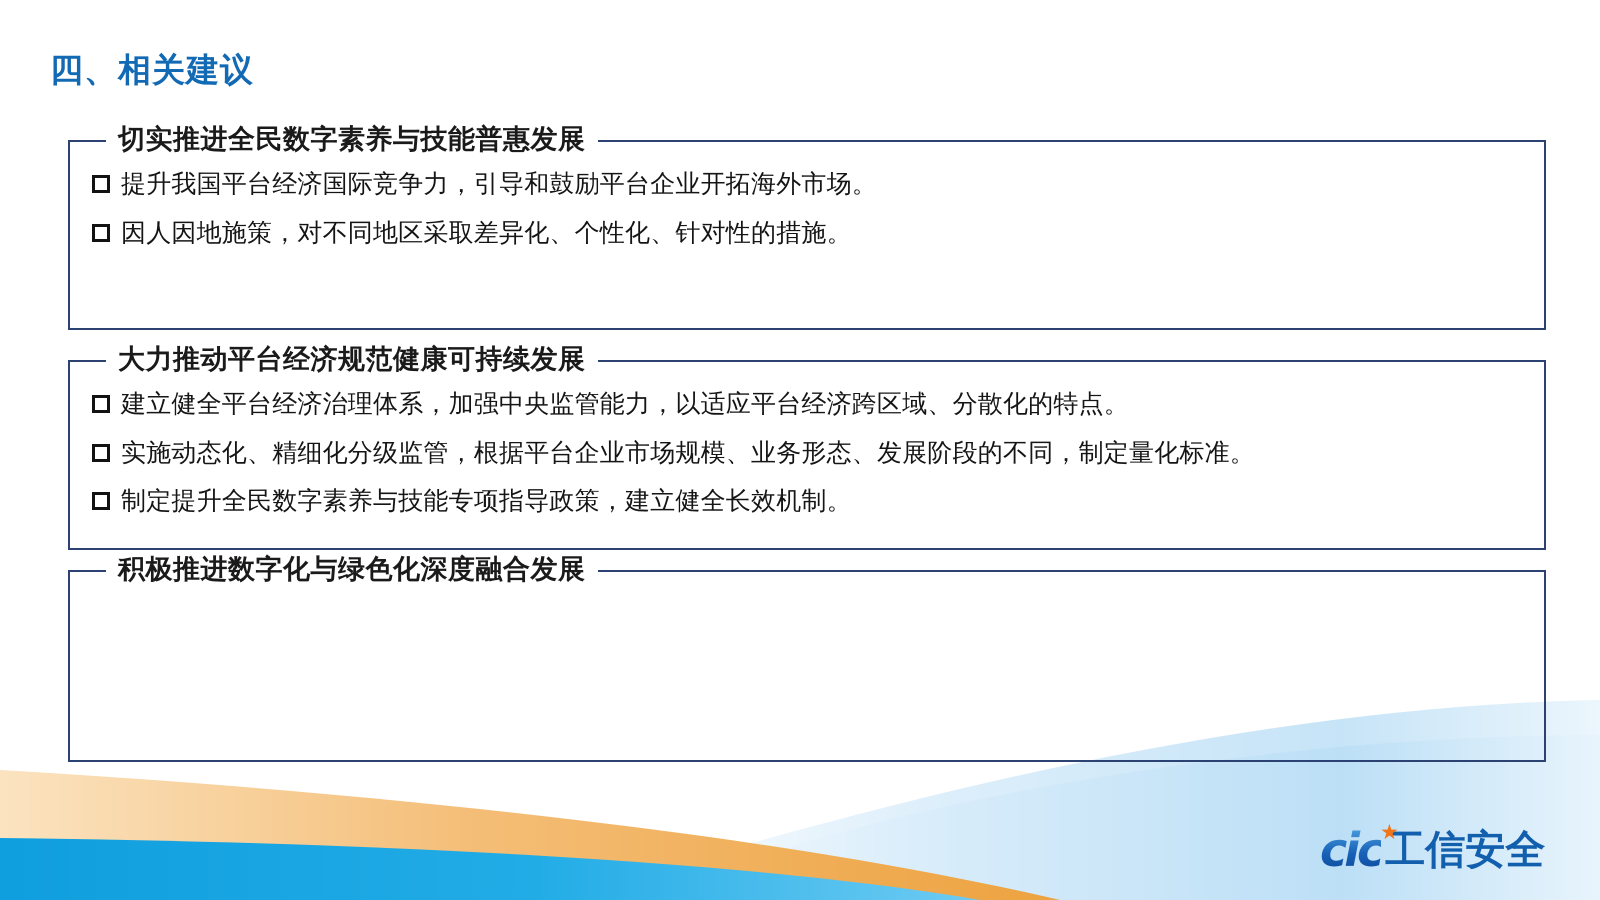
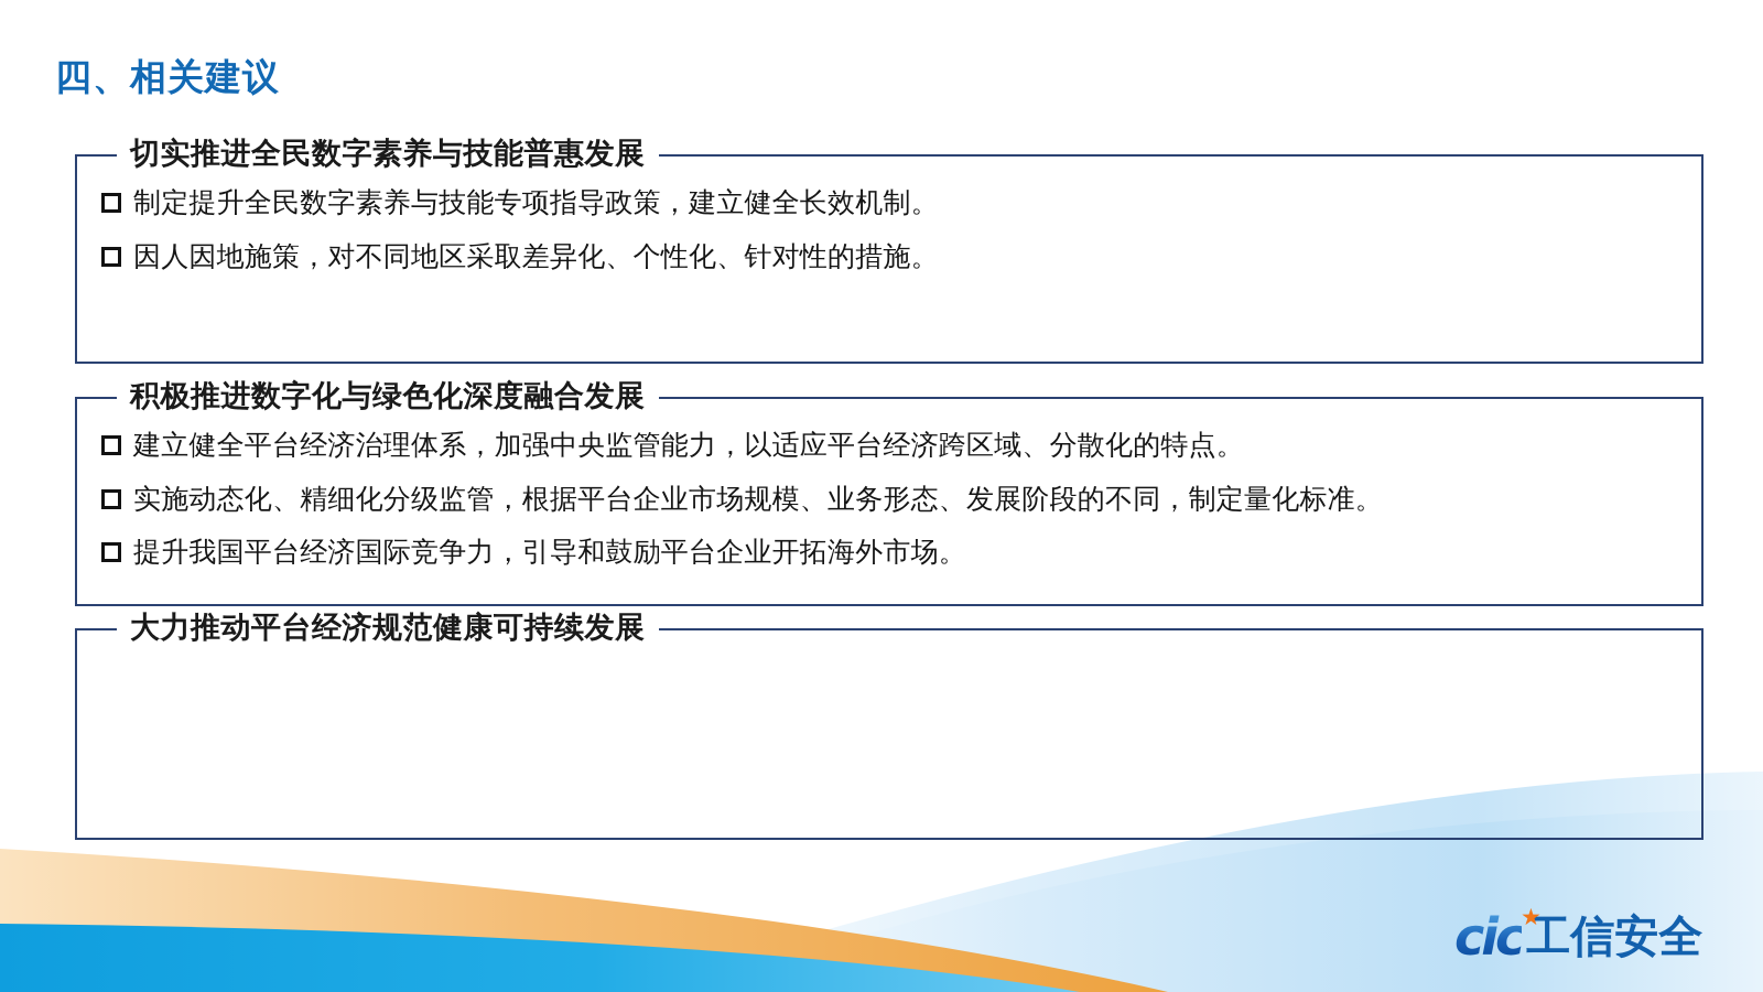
  四、相关建议
  切实推进全民数字素养与技能普惠发展
- 提升我国平台经济国际竞争力，引导和鼓励平台企业开拓海外市场。
+ 制定提升全民数字素养与技能专项指导政策，建立健全长效机制。
  因人因地施策，对不同地区采取差异化、个性化、针对性的措施。
- 大力推动平台经济规范健康可持续发展
+ 积极推进数字化与绿色化深度融合发展
  建立健全平台经济治理体系，加强中央监管能力，以适应平台经济跨区域、分散化的特点。
  实施动态化、精细化分级监管，根据平台企业市场规模、业务形态、发展阶段的不同，制定量化标准。
- 制定提升全民数字素养与技能专项指导政策，建立健全长效机制。
+ 提升我国平台经济国际竞争力，引导和鼓励平台企业开拓海外市场。
- 积极推进数字化与绿色化深度融合发展
+ 大力推动平台经济规范健康可持续发展
  cic
  ★
  工信安全
